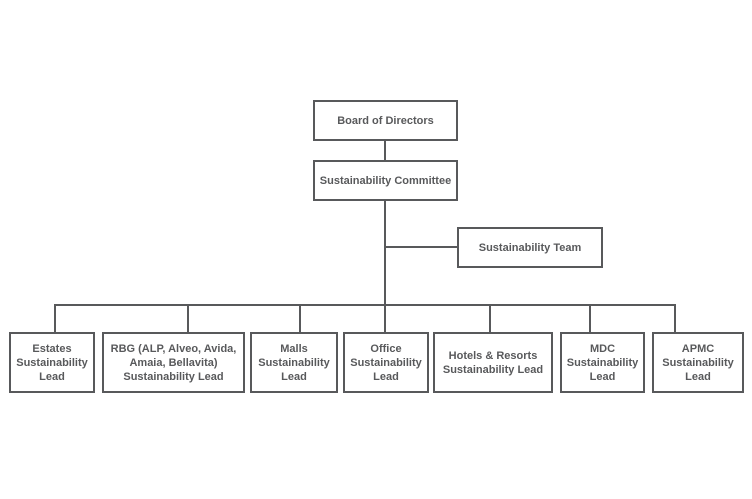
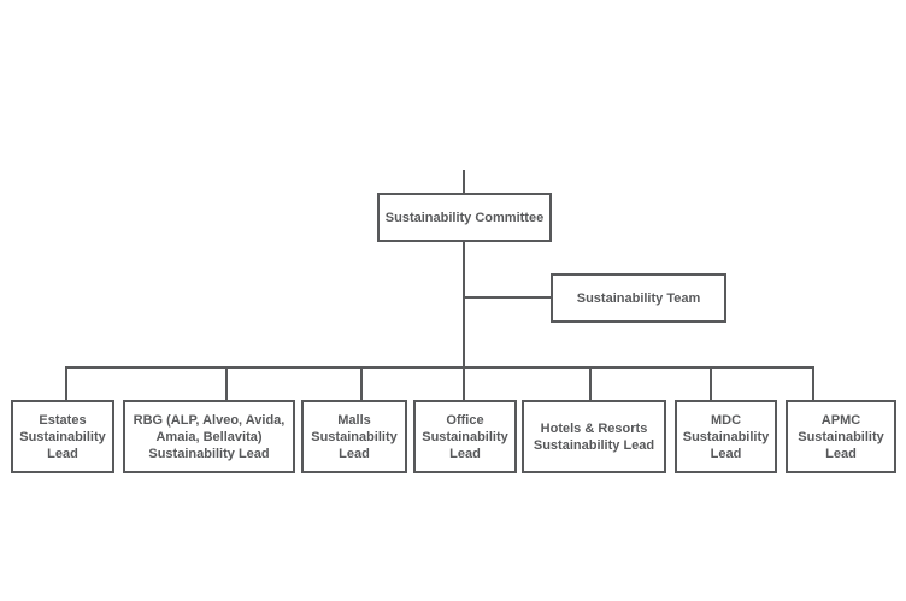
- Board of Directors
  Sustainability Committee
  Sustainability Team
  Estates
  Sustainability
  Lead
  RBG (ALP, Alveo, Avida,
  Amaia, Bellavita)
  Sustainability Lead
  Malls
  Sustainability
  Lead
  Office
  Sustainability
  Lead
  Hotels & Resorts
  Sustainability Lead
  MDC
  Sustainability
  Lead
  APMC
  Sustainability
  Lead
